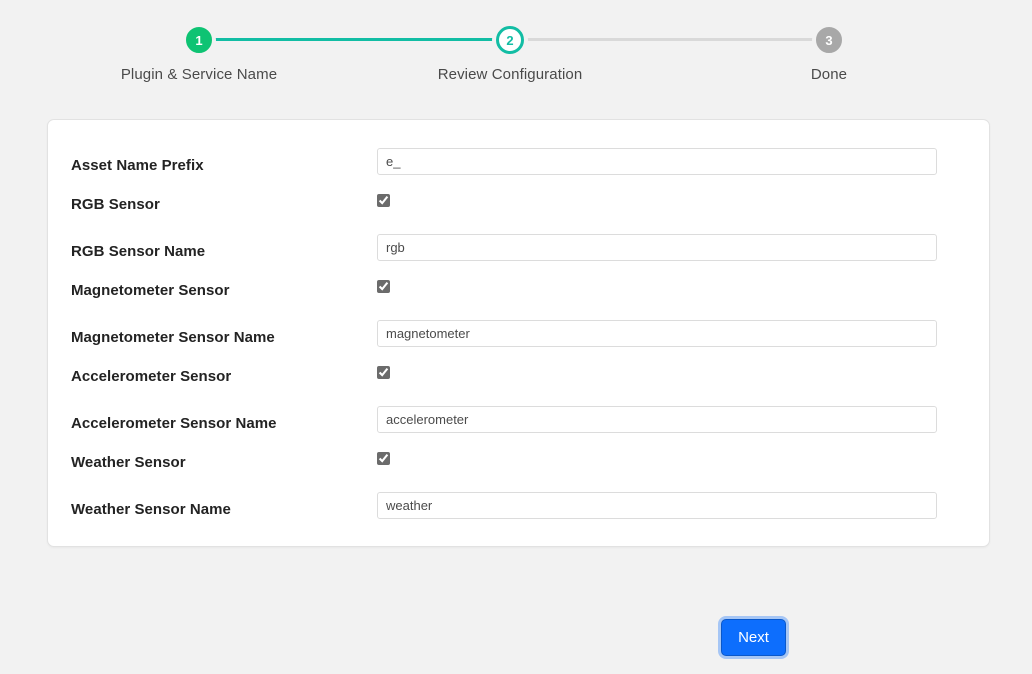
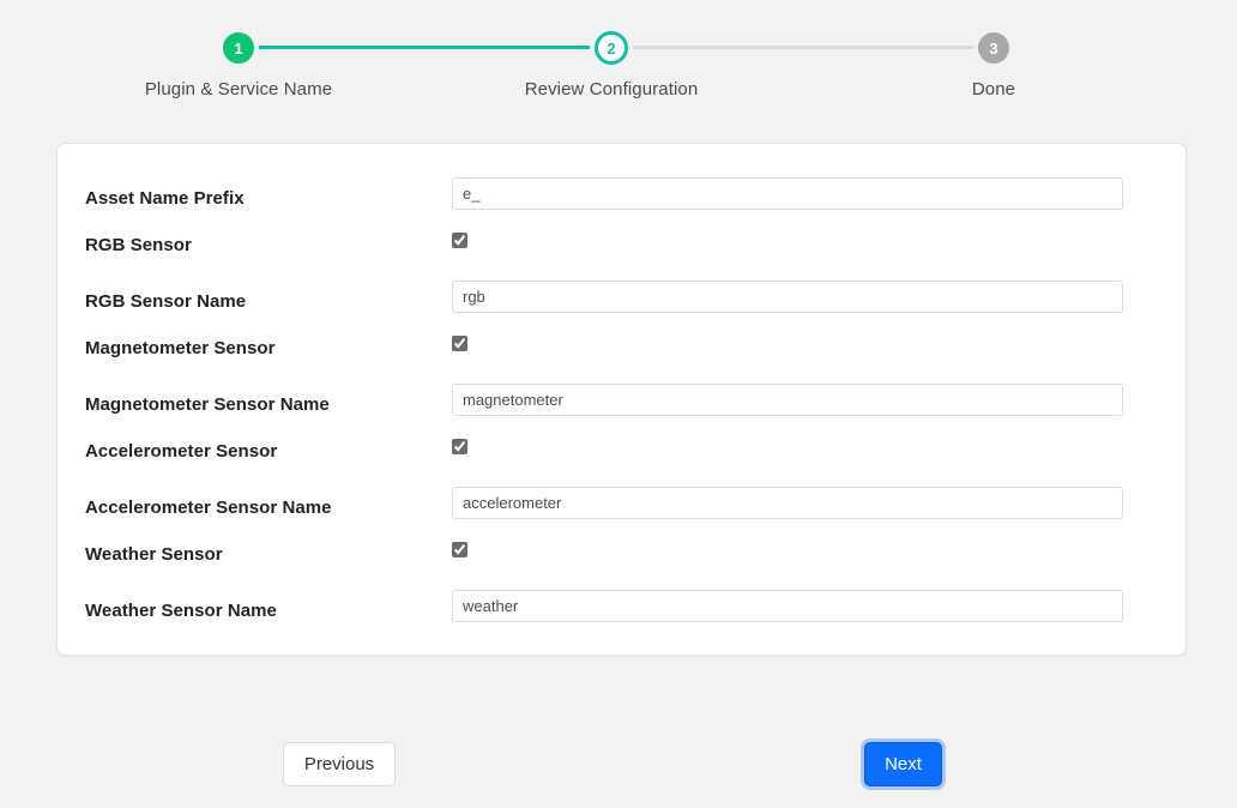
  1
  Plugin & Service Name
  2
  Review Configuration
  3
  Done
  Asset Name Prefix
  e_
  RGB Sensor
  RGB Sensor Name
  rgb
  Magnetometer Sensor
  Magnetometer Sensor Name
  magnetometer
  Accelerometer Sensor
  Accelerometer Sensor Name
  accelerometer
  Weather Sensor
  Weather Sensor Name
  weather
+ Previous
  Next
